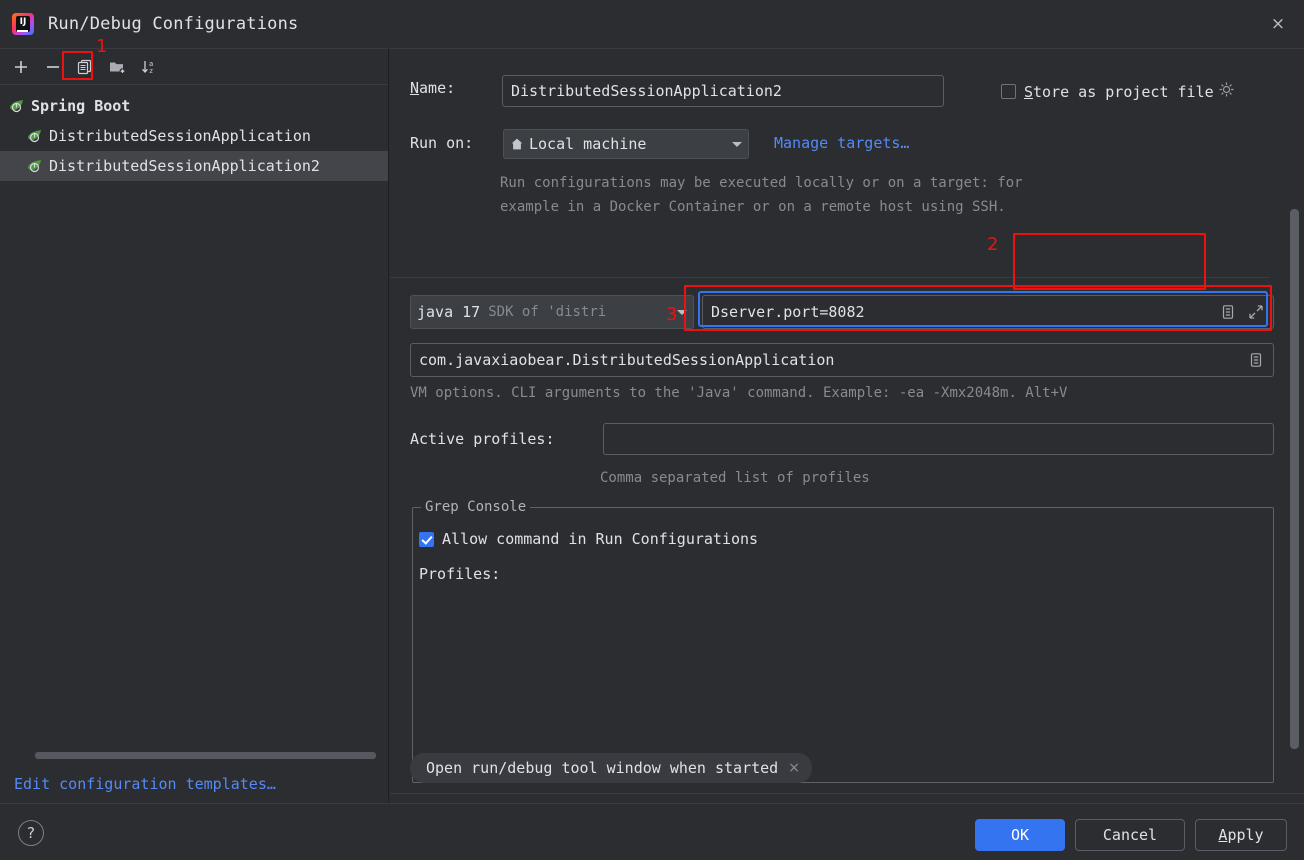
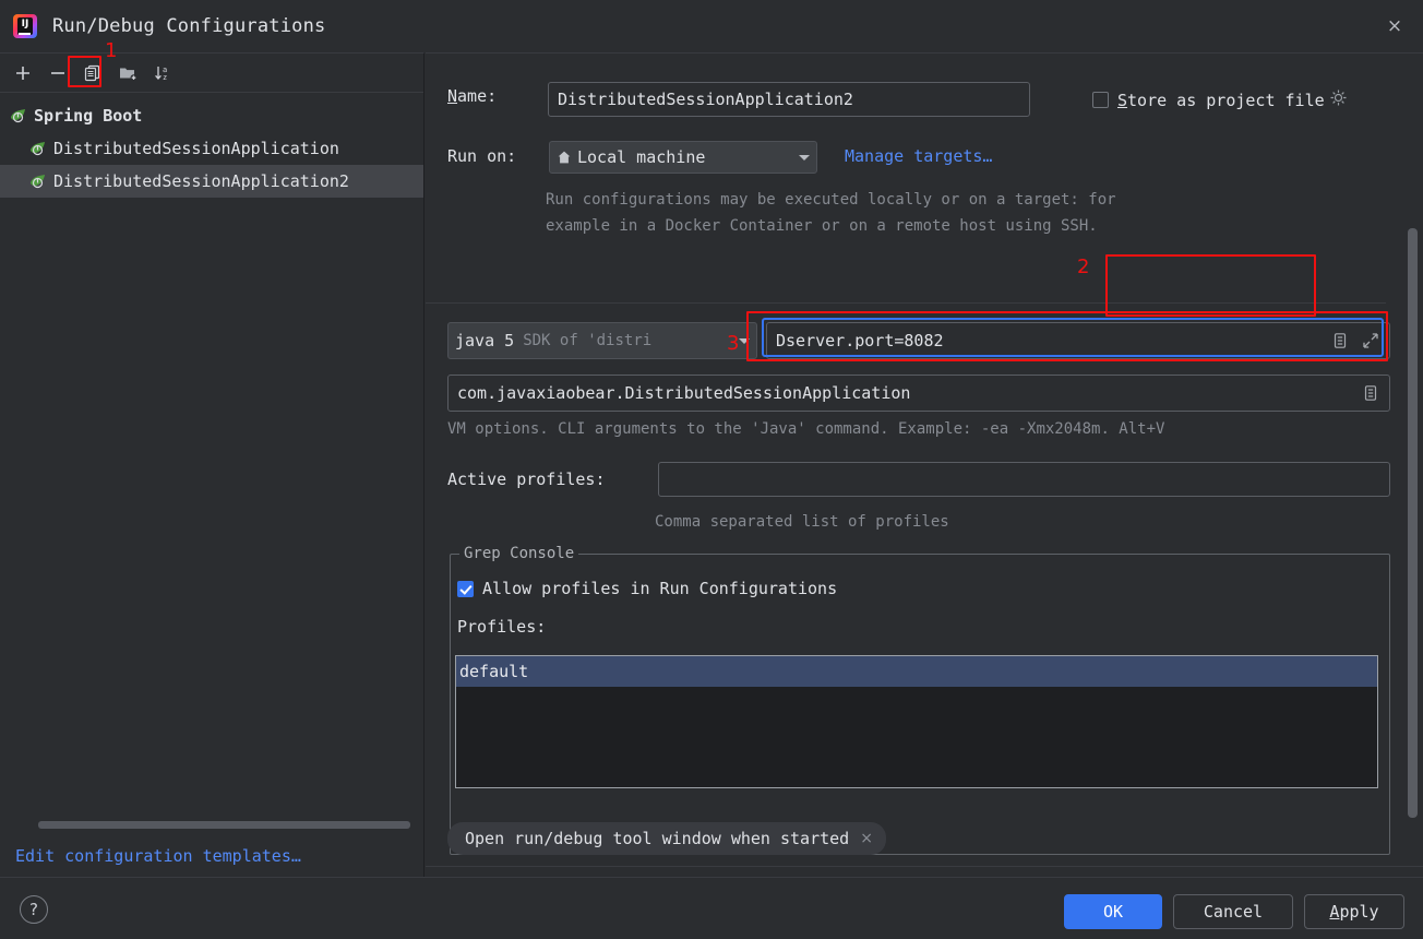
  IJ
  Run/Debug Configurations
  ×
  a
  z
  Spring Boot
  DistributedSessionApplication
  DistributedSessionApplication2
  Edit configuration templates…
  Name:
  DistributedSessionApplication2
  Store as project file
  Run on:
  Local machine
  Manage targets…
  Run configurations may be executed locally or on a target: for
  example in a Docker Container or on a remote host using SSH.
- java 17
+ java 5
  SDK of 'distri
  Dserver.port=8082
  com.javaxiaobear.DistributedSessionApplication
  VM options. CLI arguments to the 'Java' command. Example: -ea -Xmx2048m. Alt+V
  Active profiles:
  Comma separated list of profiles
  Grep Console
- Allow command in Run Configurations
+ Allow profiles in Run Configurations
  Profiles:
+ default
  Open run/debug tool window when started
  ×
  ?
  OK
  Cancel
  A
  pply
  1
  2
  3
